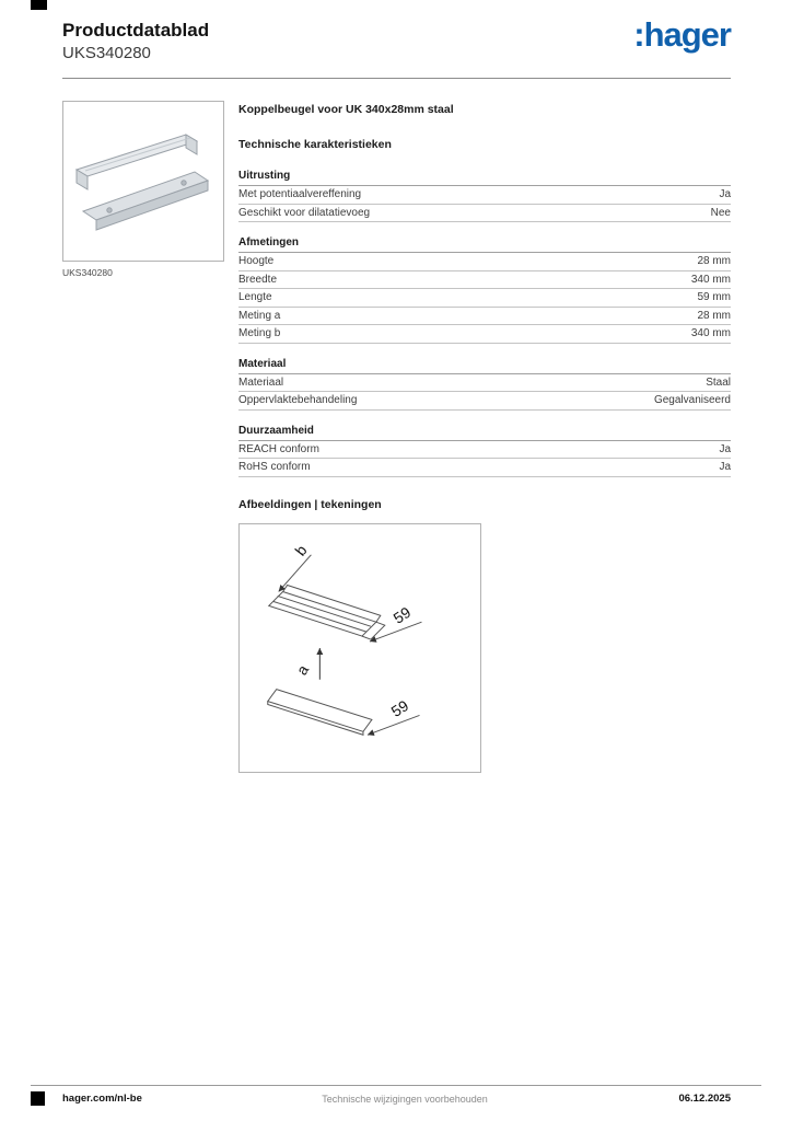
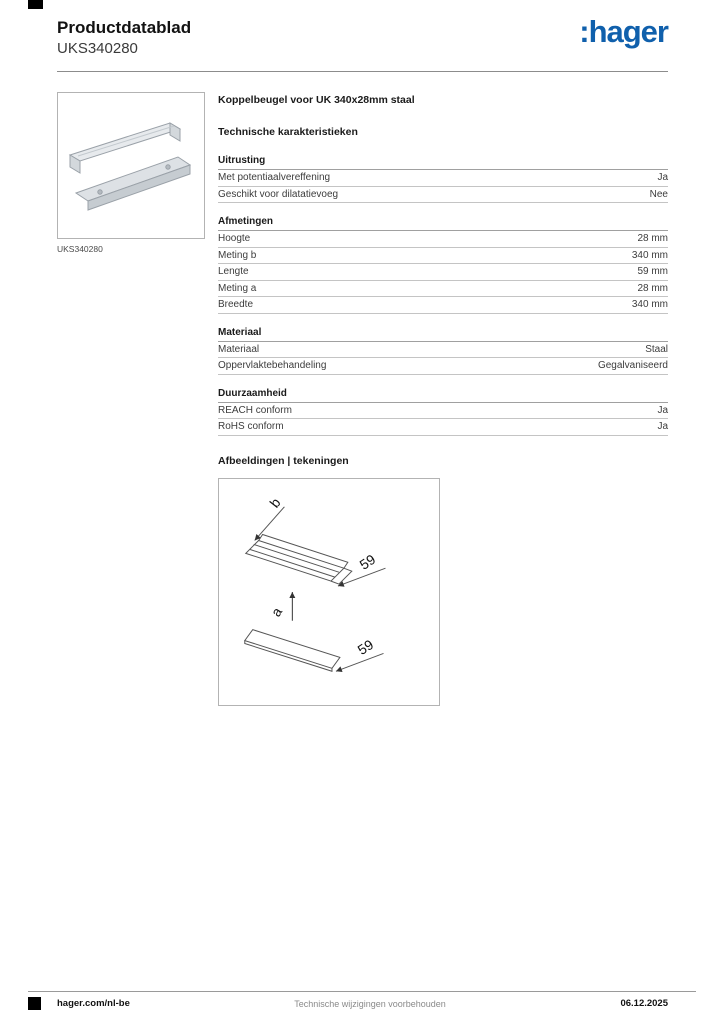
  Productdatablad
  UKS340280
  :hager
  UKS340280
  Koppelbeugel voor UK 340x28mm staal
  Technische karakteristieken
  Uitrusting
  Met potentiaalvereffening
  Ja
  Geschikt voor dilatatievoeg
  Nee
  Afmetingen
  Hoogte
  28 mm
- Breedte
+ Meting b
  340 mm
  Lengte
  59 mm
  Meting a
  28 mm
- Meting b
+ Breedte
  340 mm
  Materiaal
  Materiaal
  Staal
  Oppervlaktebehandeling
  Gegalvaniseerd
  Duurzaamheid
  REACH conform
  Ja
  RoHS conform
  Ja
  Afbeeldingen | tekeningen
  hager.com/nl-be
  Technische wijzigingen voorbehouden
  06.12.2025
